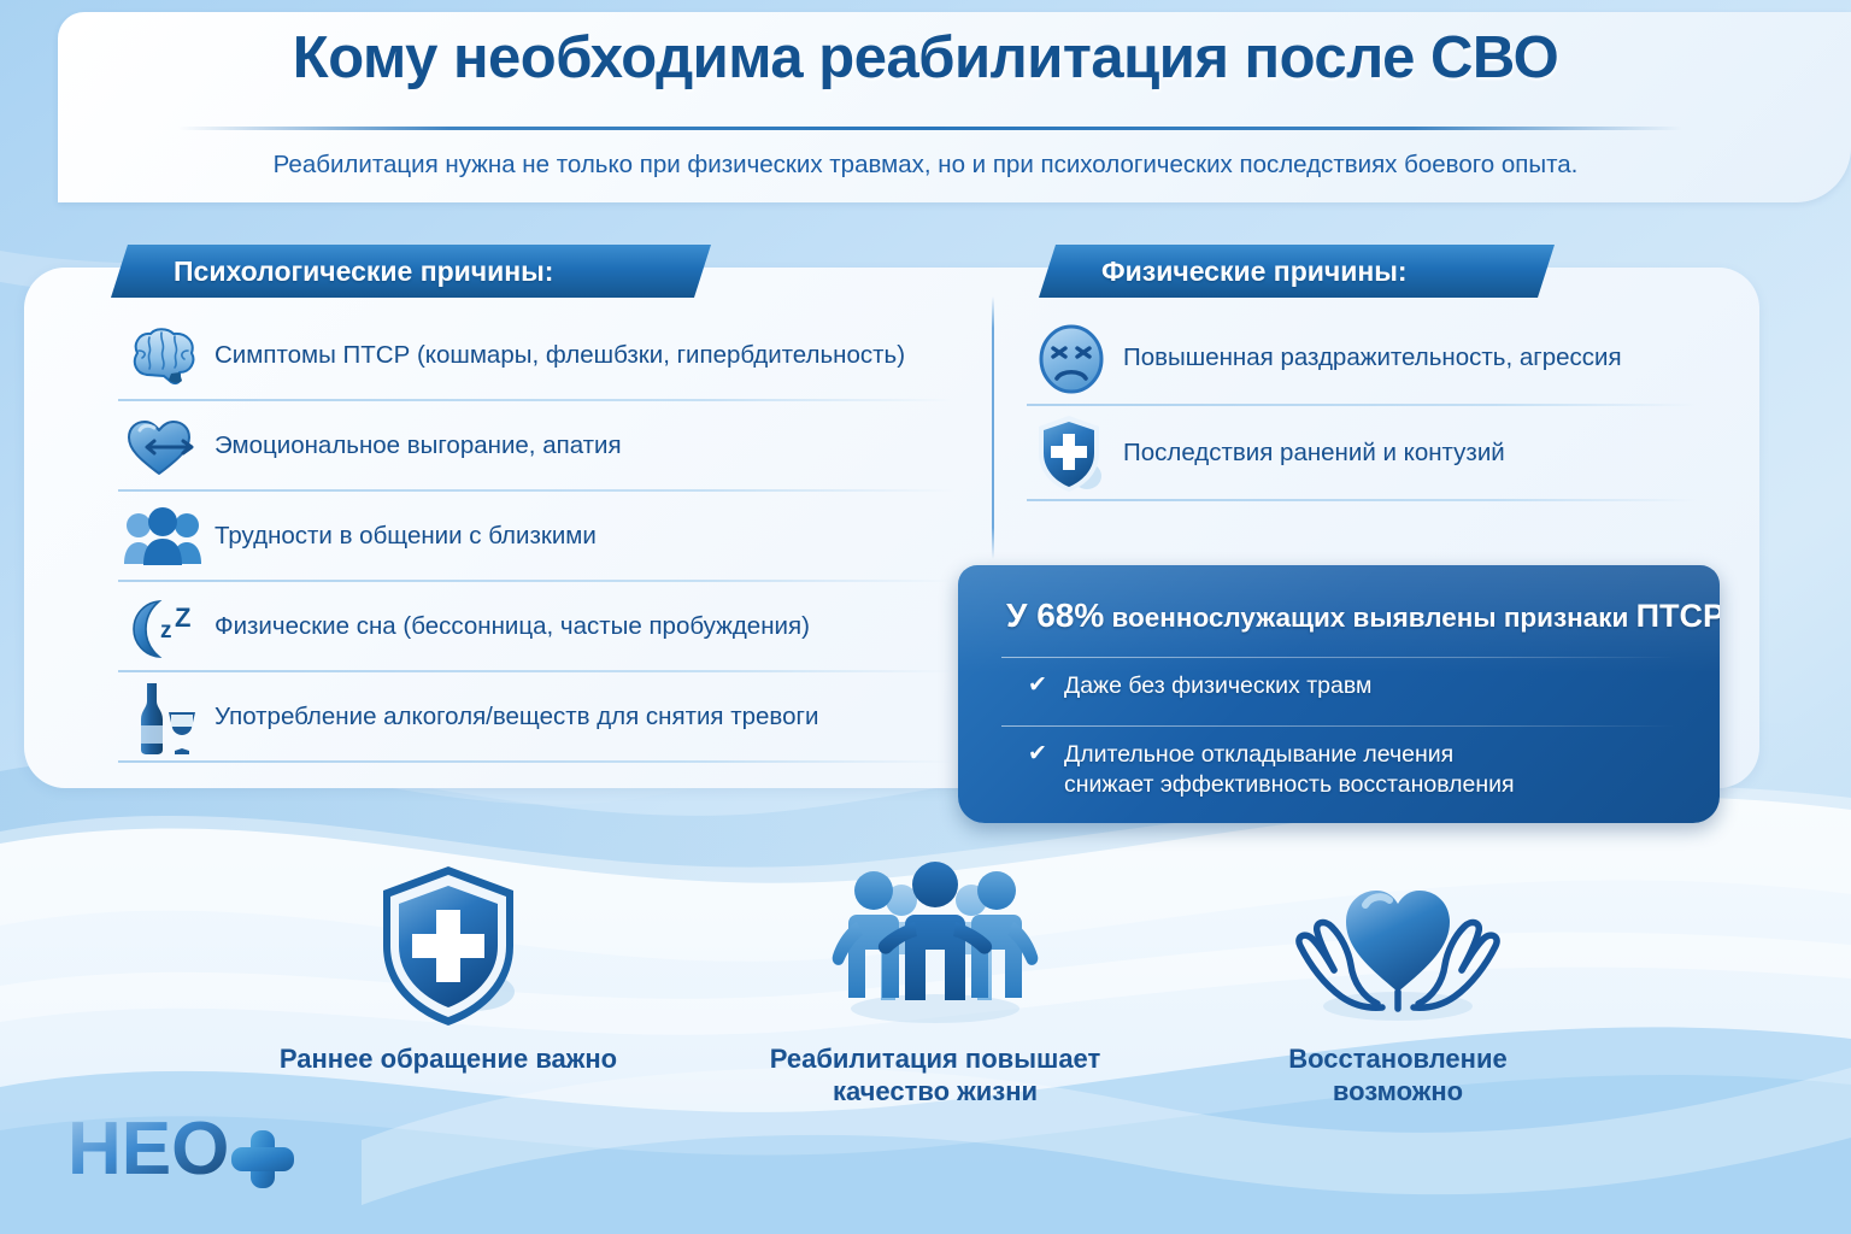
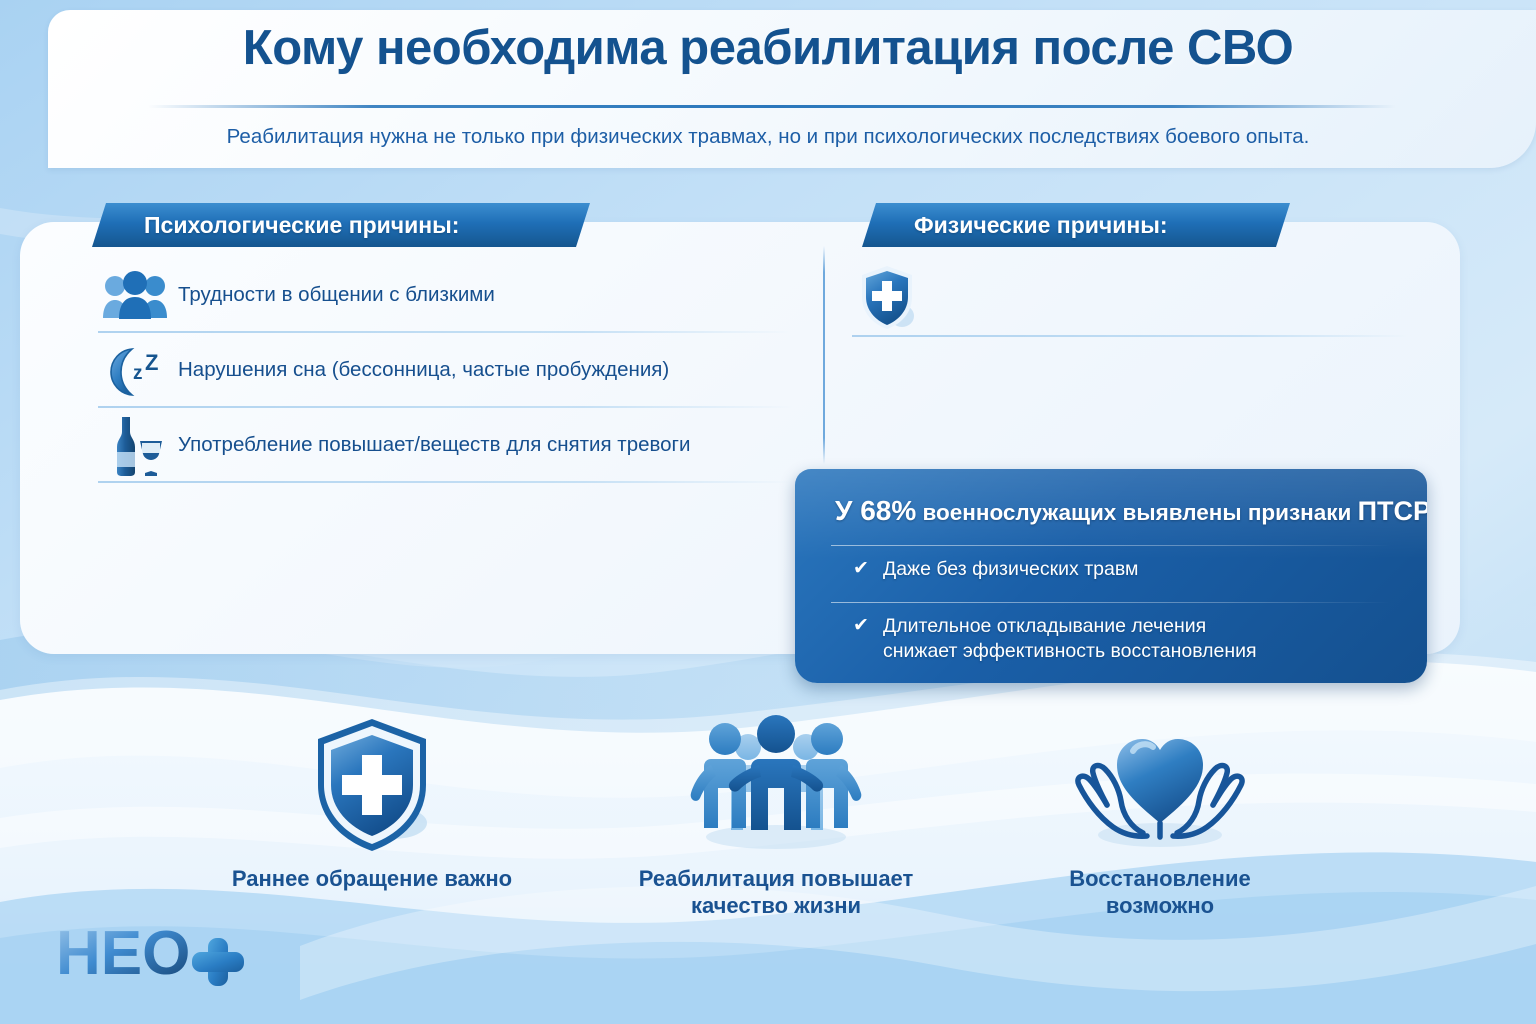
  Кому необходима реабилитация после СВО
  Реабилитация нужна не только при физических травмах, но и при психологических последствиях боевого опыта.
  Психологические причины:
  Физические причины:
- Симптомы ПТСР (кошмары, флешбзки, гипербдительность)
- Эмоциональное выгорание, апатия
  Трудности в общении с близкими
  z
  Z
- Физические сна (бессонница, частые пробуждения)
+ Нарушения сна (бессонница, частые пробуждения)
- Употребление алкоголя/веществ для снятия тревоги
+ Употребление повышает/веществ для снятия тревоги
- Повышенная раздражительность, агрессия
- Последствия ранений и контузий
  У 68% военнослужащих выявлены признаки ПТСР
  ✔
  Даже без физических травм
  ✔
  Длительное откладывание лечения
  снижает эффективность восстановления
  Раннее обращение важно
  Реабилитация повышает
  качество жизни
  Восстановление
  возможно
  НЕО
